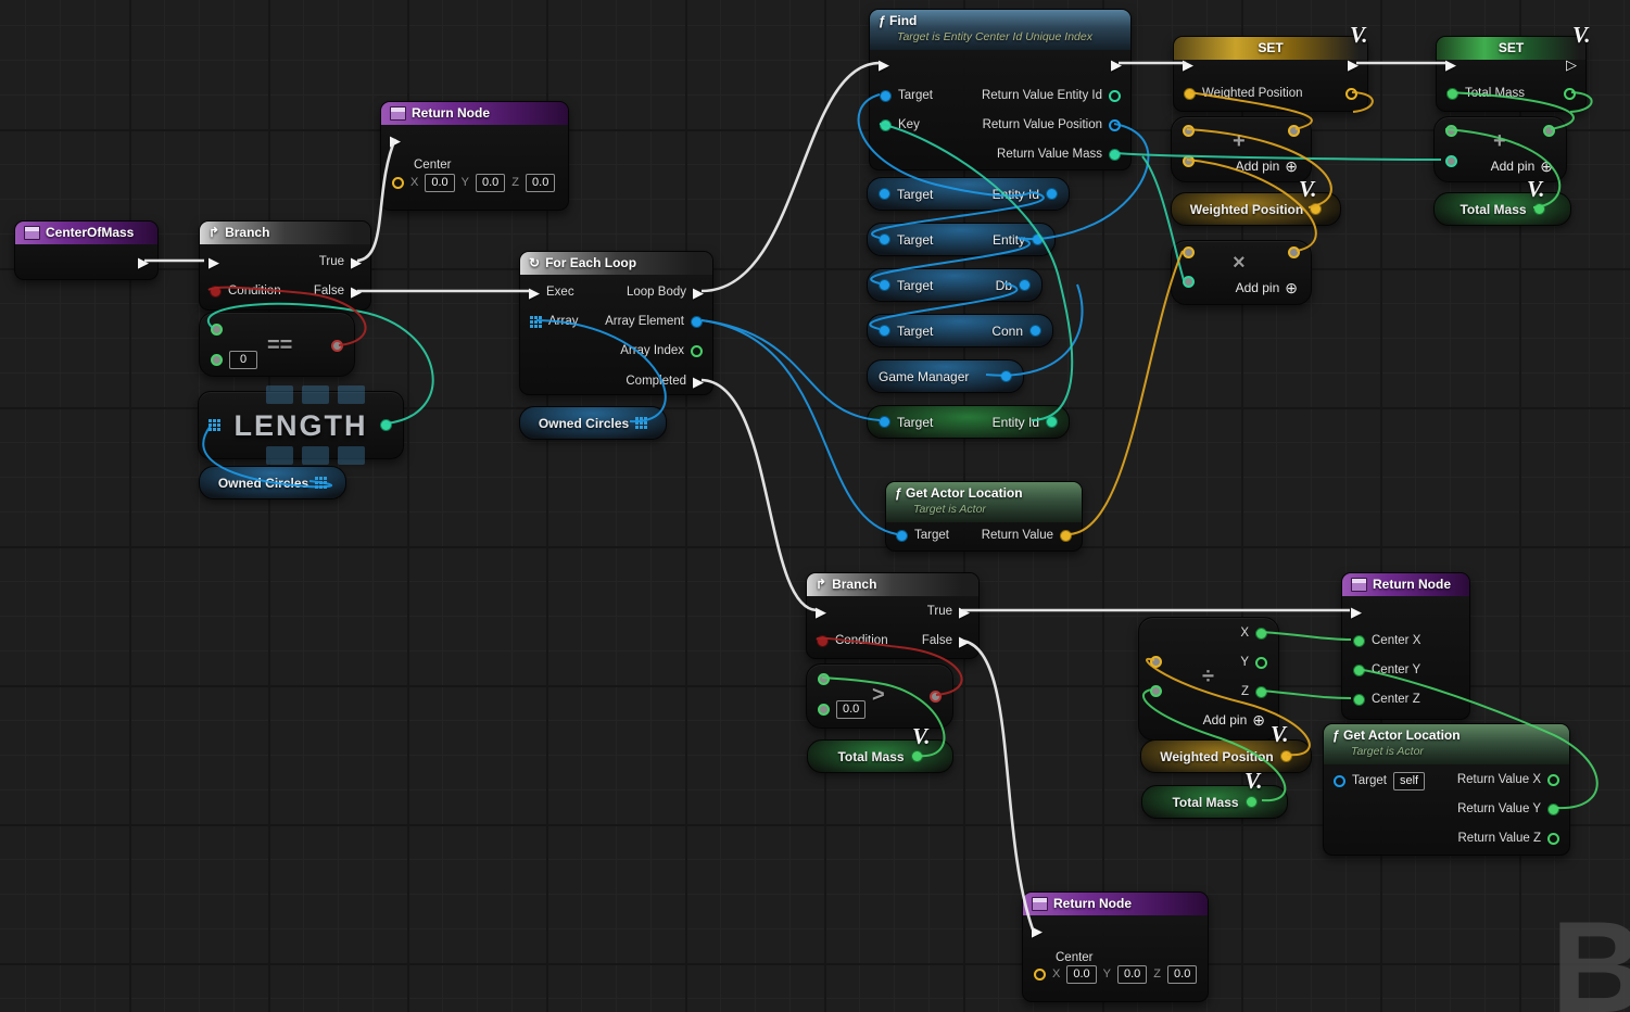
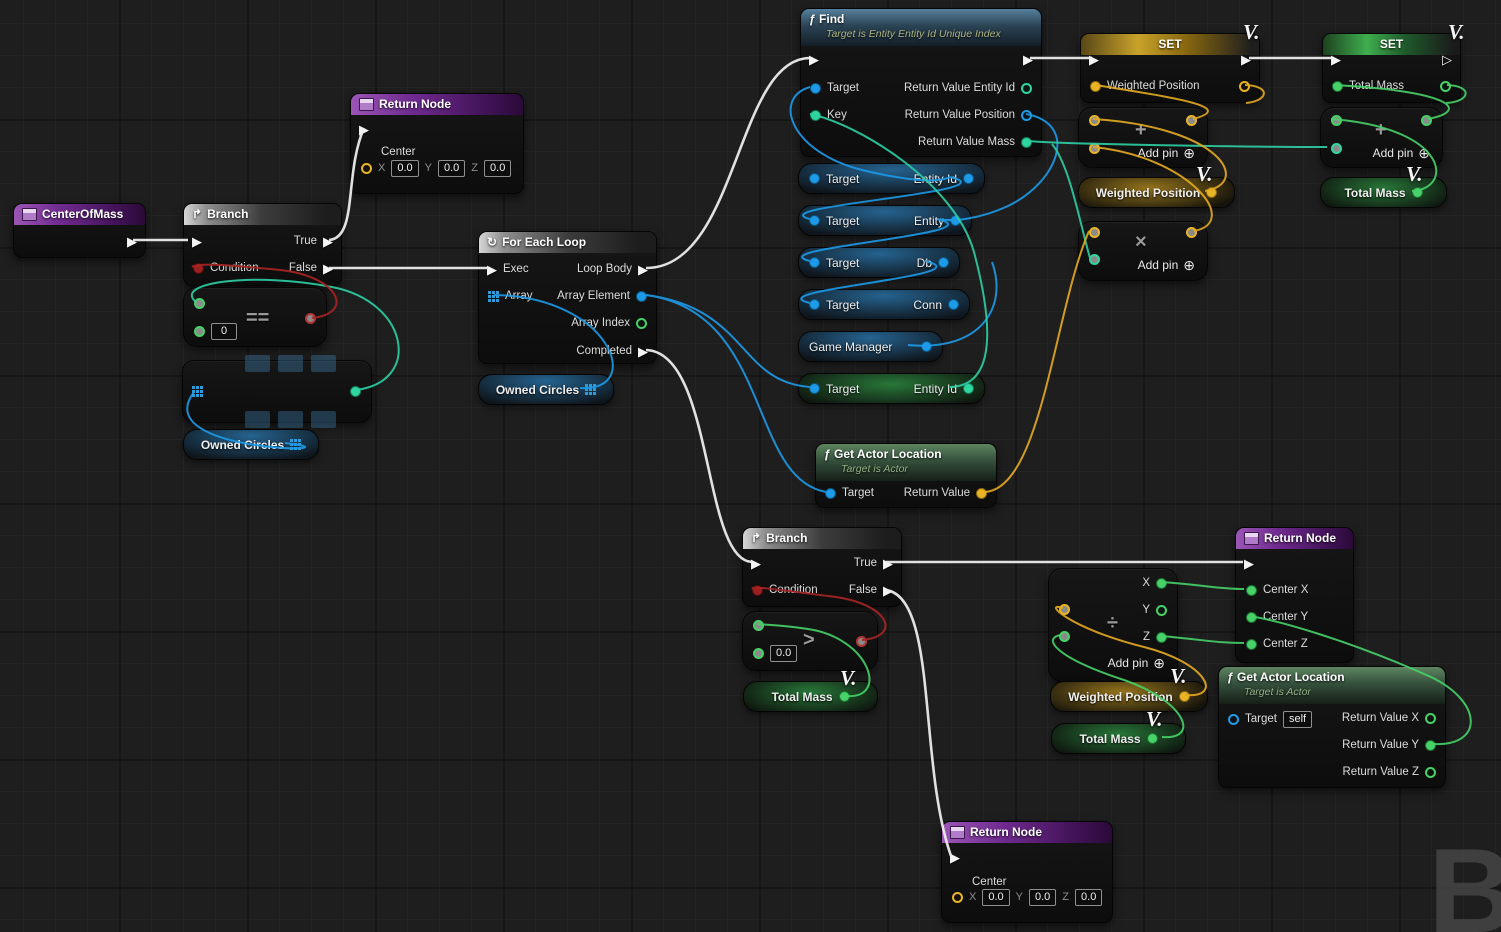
  B
  CenterOfMass
  ↱
  Branch
  True
  Conditi
  False
  0
  ==
- LENGTH
  Ownedrcles
  Return Node
  Center
  X
  0.0
  Y
  0.0
  Z
  0.0
  ↻
  For Each Loop
  Exec
  Loop Body
  Array Element
  Aray Index
  Completed
  Owned Circles
  ƒ Find
- Target is Entity Center Id Unique Index
+ Target is Entity Entity Id Unique Index
  Target
  Return Value Entity Id
  Key
  Return Value Position
  Return Value Mass
  Target
  Target
  Entit
  Target
  Target
  Conn
  Game Manager
  Target
  Entity Id
  SET
  Weighted Position
  V.
  SET
  V.
  +
  Add pin
  +
  Add pin
  Weighted Position
  V.
  Total Mass
  V.
  ×
  Add pin
  ƒ Get Actor Location
  Target is Actor
  Target
  Return Value
  ↱
  Branch
  True
  False
  0.0
  >
  Total Mass
  V.
  ÷
  X
  Y
  Z
  Add pin
  Weighted Position
  V.
  Total Mass
  V.
  Return Node
  Center X
  Center Y
  Center Z
  ƒ Get Actor Location
  Target is Actor
  Target
  self
  Return Value X
  Return Value Y
  Return Value Z
  Return Node
  Center
  X
  0.0
  Y
  0.0
  Z
  0.0
